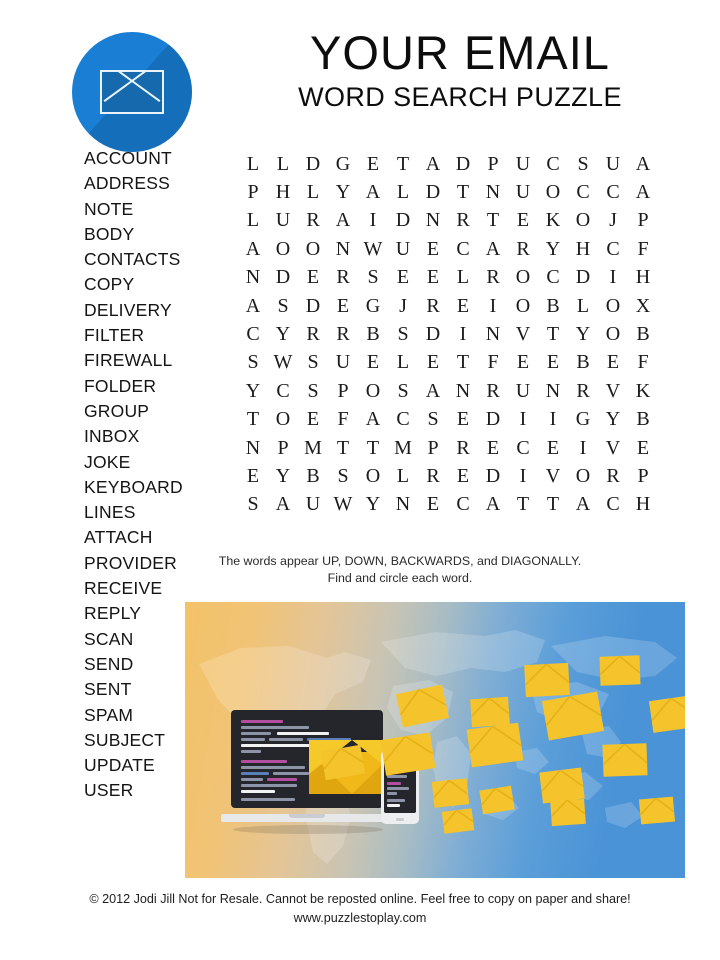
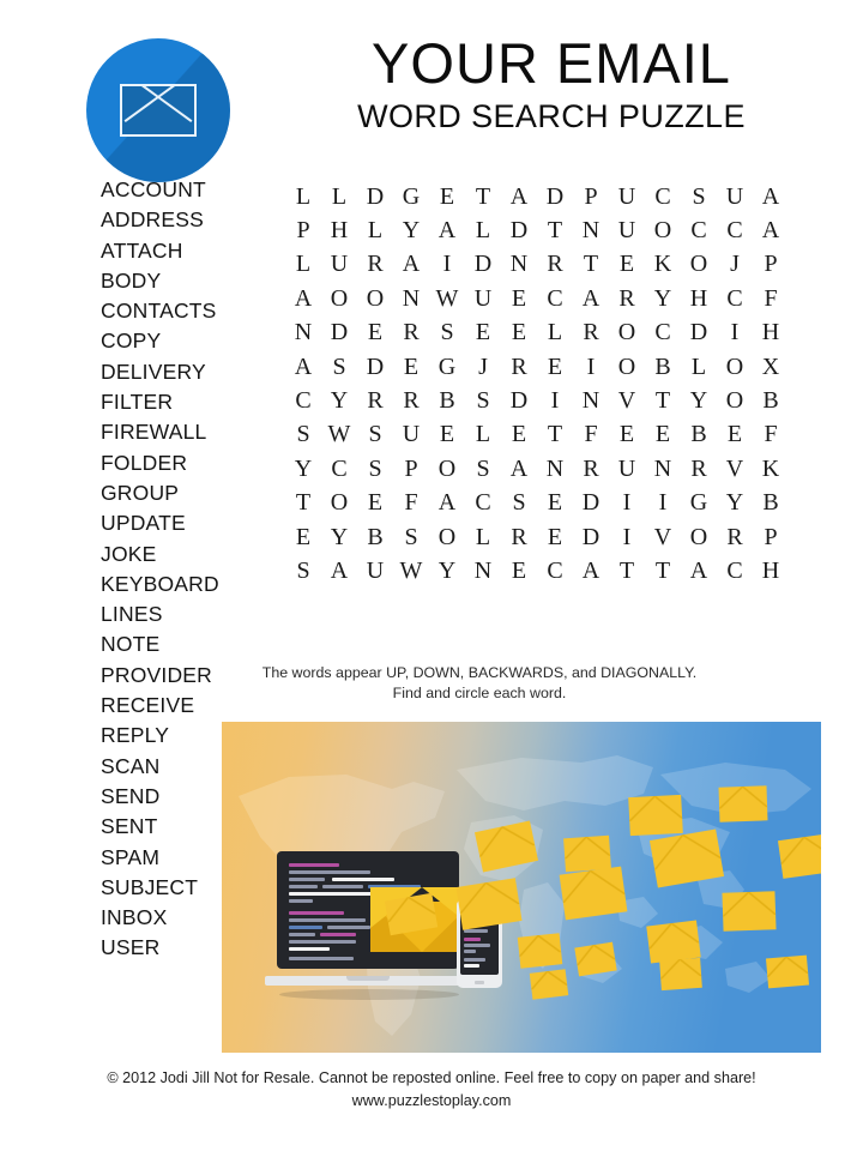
  YOUR EMAIL
  WORD SEARCH PUZZLE
  ACCOUNT
  ADDRESS
- NOTE
+ ATTACH
  BODY
  CONTACTS
  COPY
  DELIVERY
  FILTER
  FIREWALL
  FOLDER
  GROUP
- INBOX
+ UPDATE
  JOKE
  KEYBOARD
  LINES
- ATTACH
+ NOTE
  PROVIDER
  RECEIVE
  REPLY
  SCAN
  SEND
  SENT
  SPAM
  SUBJECT
- UPDATE
+ INBOX
  USER
  L	L	D	G	E	T	A	D	P	U	C	S	U	A
  P	H	L	Y	A	L	D	T	N	U	O	C	C	A
  L	U	R	A	I	D	N	R	T	E	K	O	J	P
  A	O	O	N	W	U	E	C	A	R	Y	H	C	F
  N	D	E	R	S	E	E	L	R	O	C	D	I	H
  A	S	D	E	G	J	R	E	I	O	B	L	O	X
  C	Y	R	R	B	S	D	I	N	V	T	Y	O	B
  S	W	S	U	E	L	E	T	F	E	E	B	E	F
  Y	C	S	P	O	S	A	N	R	U	N	R	V	K
  T	O	E	F	A	C	S	E	D	I	I	G	Y	B
- N	P	M	T	T	M	P	R	E	C	E	I	V	E
  E	Y	B	S	O	L	R	E	D	I	V	O	R	P
  S	A	U	W	Y	N	E	C	A	T	T	A	C	H
  The words appear UP, DOWN, BACKWARDS, and DIAGONALLY.
  Find and circle each word.
  © 2012 Jodi Jill Not for Resale. Cannot be reposted online. Feel free to copy on paper and share!
  www.puzzlestoplay.com
